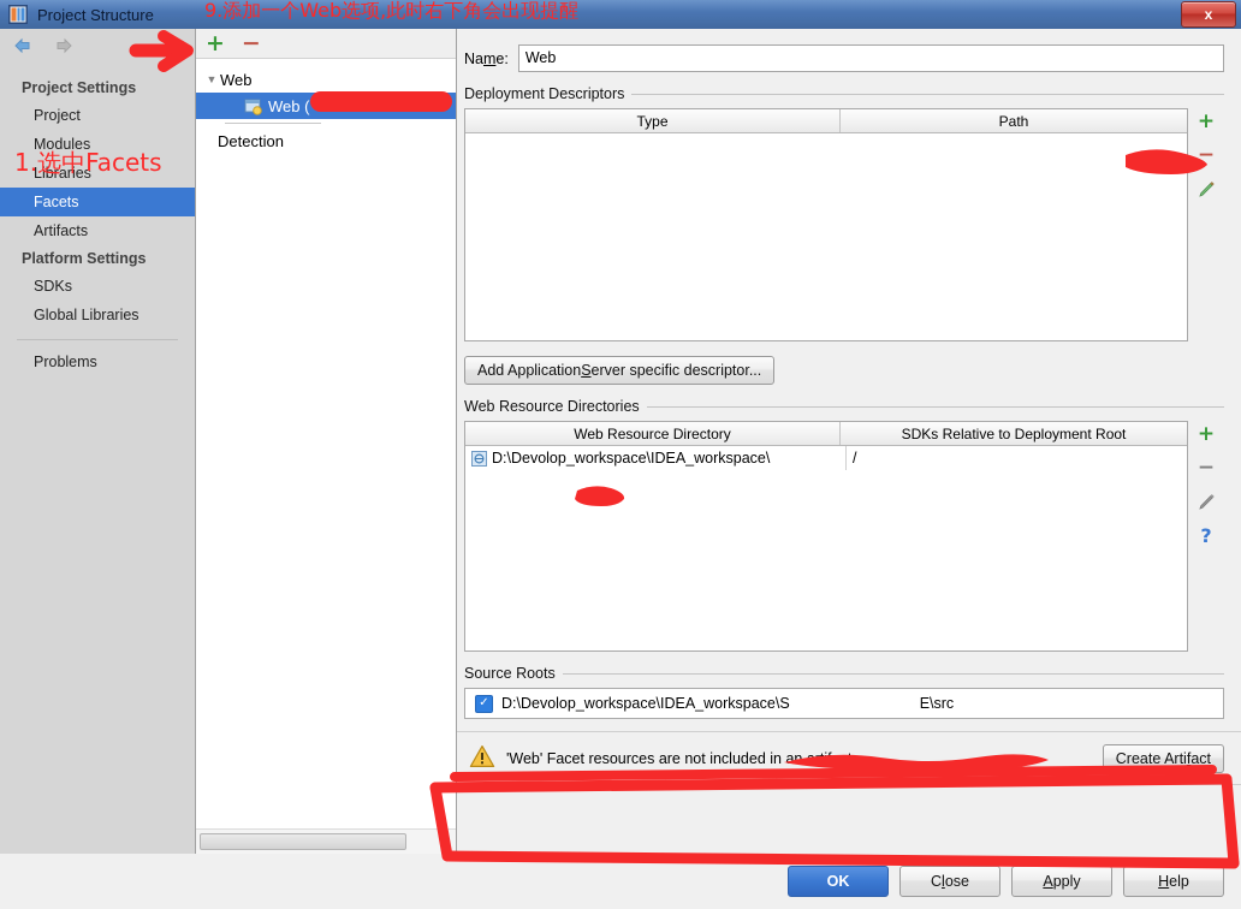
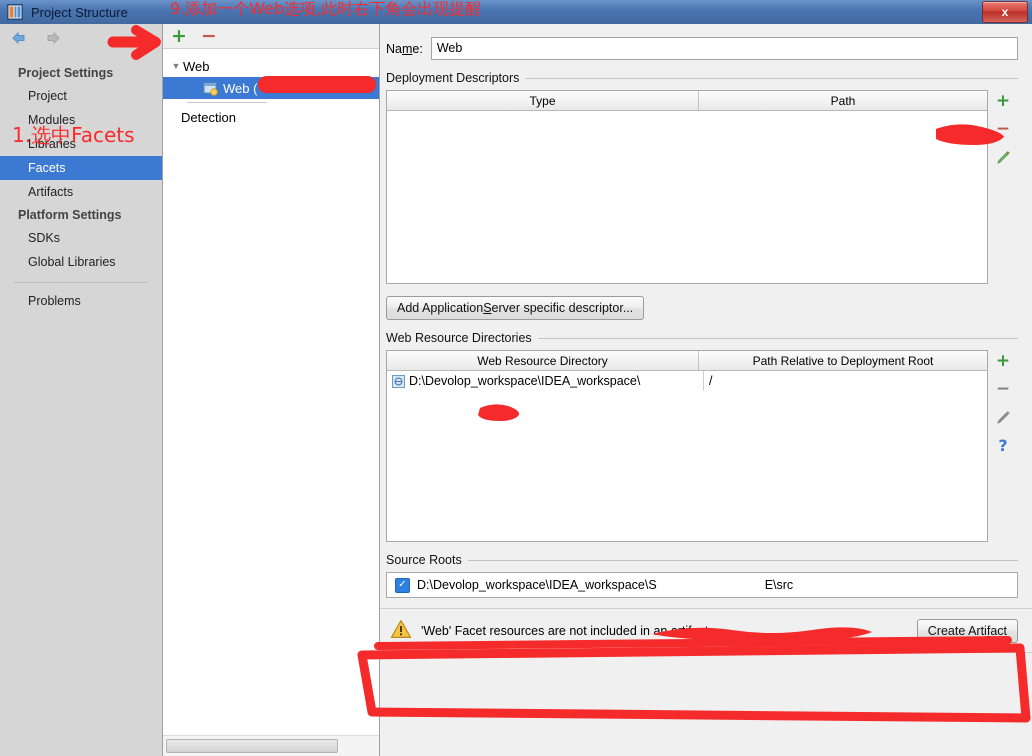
  Project Structure
  9.添加一个Web选项,此时右下角会出现提醒
  x
  Project Settings
  Project
  Modules
  Libraries
  Facets
  Artifacts
  Platform Settings
  SDKs
  Global Libraries
  Problems
  +
  −
  ▼
  Web
  Web (
  Detection
  Name:
  Web
  Deployment Descriptors
  Type
  Path
  +
  −
  Add Application
  S
  erver specific descriptor...
  Web Resource Directories
  Web Resource Directory
- SDKs Relative to Deployment Root
+ Path Relative to Deployment Root
  D:\Devolop_workspace\IDEA_workspace\
  /
  +
  −
  ?
  Source Roots
  ✓
  D:\Devolop_workspace\IDEA_workspace\S E\src
  'Web' Facet resources are not included in an
  Create Arti
  f
  act
- OK
- C
- l
- ose
- A
- pply
- H
- elp
  1.选中Facets
